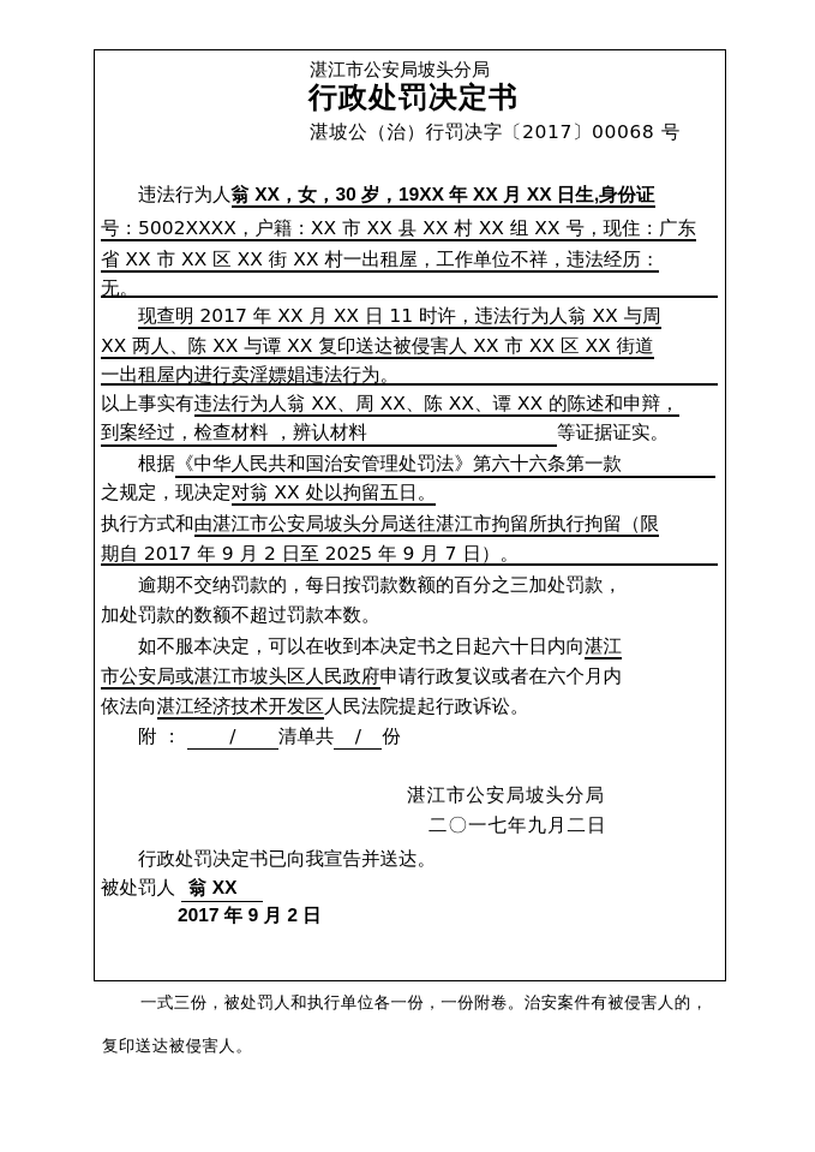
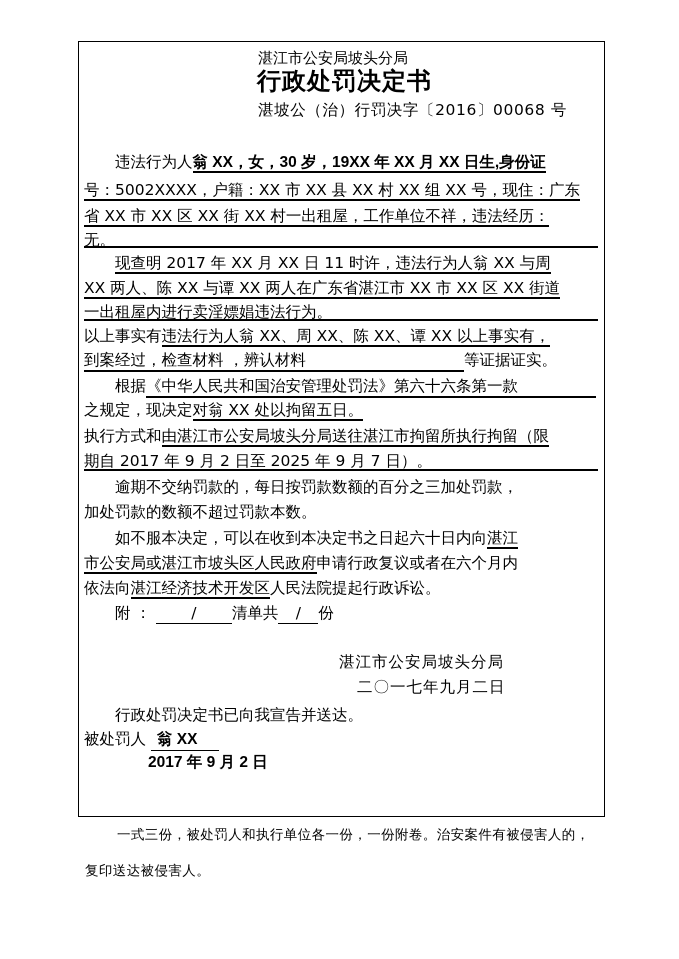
  湛江市公安局坡头分局
  行政处罚决定书
- 湛坡公（治）行罚决字〔2017〕00068 号
+ 湛坡公（治）行罚决字〔2016〕00068 号
  违法行为人翁 XX，女，30 岁，19XX 年 XX 月 XX 日生,身份证
  号：5002XXXX，户籍：XX 市 XX 县 XX 村 XX 组 XX 号，现住：广东
  省 XX 市 XX 区 XX 街 XX 村一出租屋，工作单位不祥，违法经历：
  无。
  现查明 2017 年 XX 月 XX 日 11 时许，违法行为人翁 XX 与周
- XX 两人、陈 XX 与谭 XX 复印送达被侵害人 XX 市 XX 区 XX 街道
+ XX 两人、陈 XX 与谭 XX 两人在广东省湛江市 XX 市 XX 区 XX 街道
  一出租屋内进行卖淫嫖娼违法行为。
- 以上事实有违法行为人翁 XX、周 XX、陈 XX、谭 XX 的陈述和申辩，
+ 以上事实有违法行为人翁 XX、周 XX、陈 XX、谭 XX 以上事实有，
  到案经过，检查材料 ，辨认材料 等证据证实。
  根据《中华人民共和国治安管理处罚法》第六十六条第一款
  之规定，现决定对翁 XX 处以拘留五日。
  执行方式和由湛江市公安局坡头分局送往湛江市拘留所执行拘留（限
  期自 2017 年 9 月 2 日至 2025 年 9 月 7 日）。
  逾期不交纳罚款的，每日按罚款数额的百分之三加处罚款，
  加处罚款的数额不超过罚款本数。
  如不服本决定，可以在收到本决定书之日起六十日内向湛江
  市公安局或湛江市坡头区人民政府申请行政复议或者在六个月内
  依法向湛江经济技术开发区人民法院提起行政诉讼。
  附 ： / 清单共 / 份
  湛江市公安局坡头分局
  二〇一七年九月二日
  行政处罚决定书已向我宣告并送达。
  被处罚人 翁 XX
  2017 年 9 月 2 日
  一式三份，被处罚人和执行单位各一份，一份附卷。治安案件有被侵害人的，
  复印送达被侵害人。
